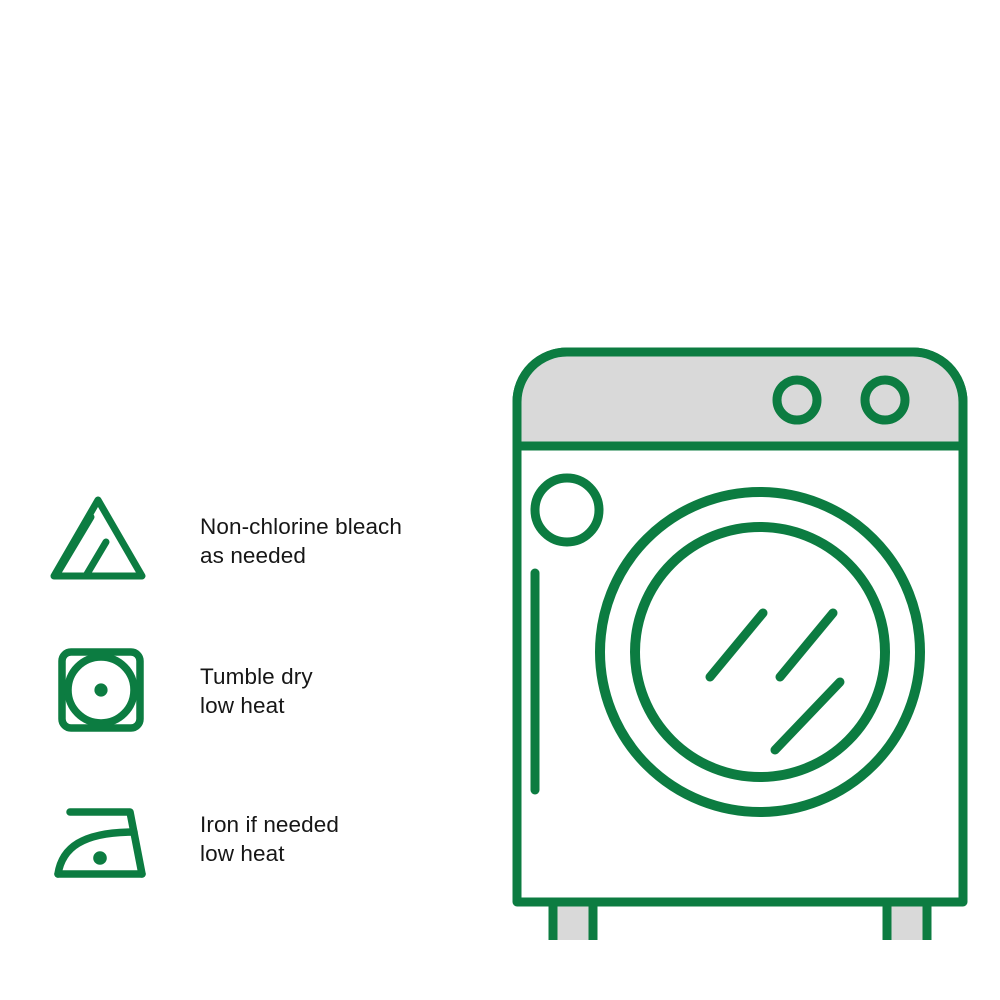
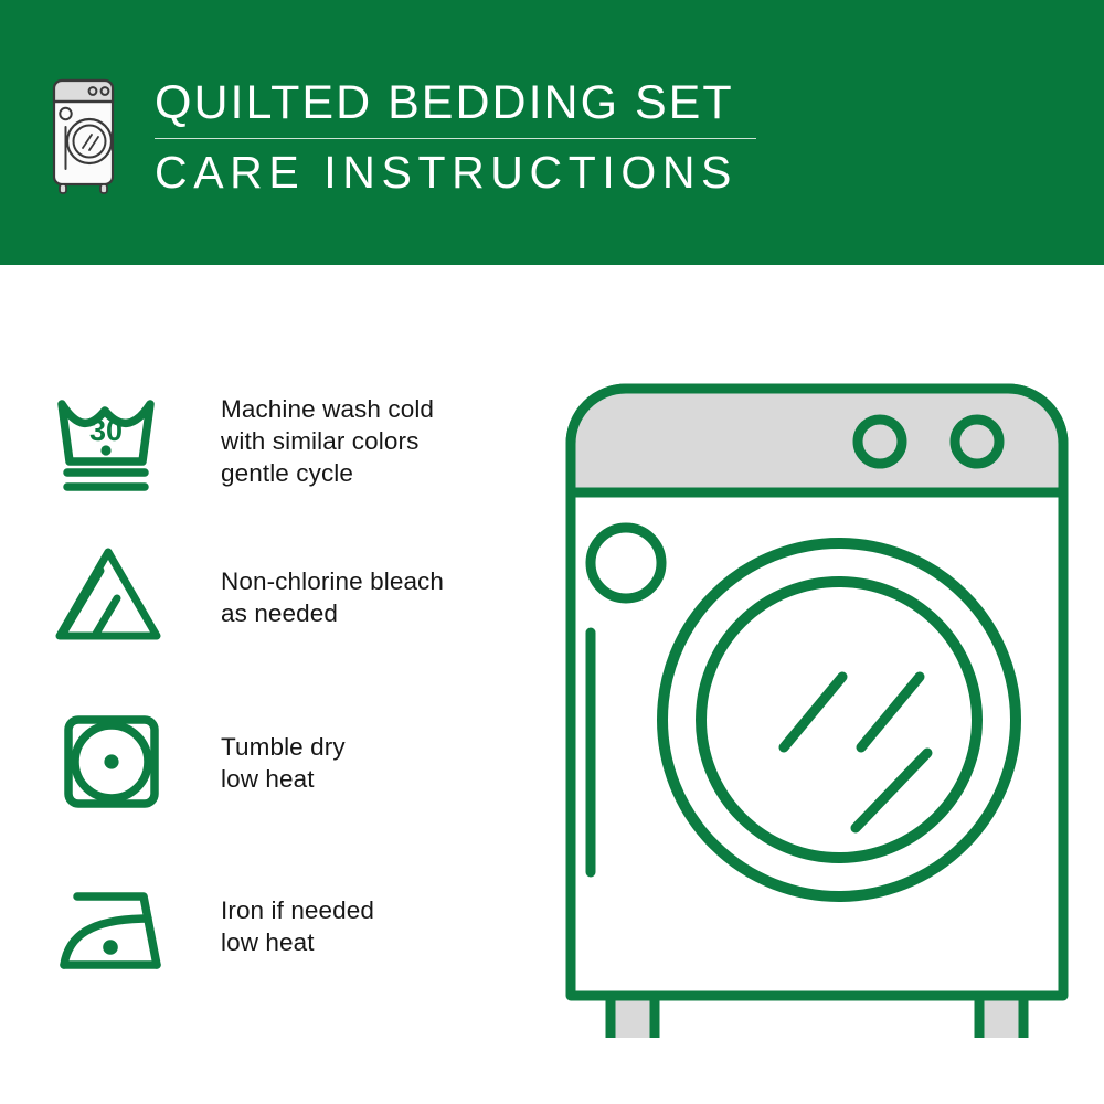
+ QUILTED BEDDING SET
+ CARE INSTRUCTIONS
+ 30
+ Machine wash cold
+ with similar colors
+ gentle cycle
  Non-chlorine bleach
  as needed
  Tumble dry
  low heat
  Iron if needed
  low heat
